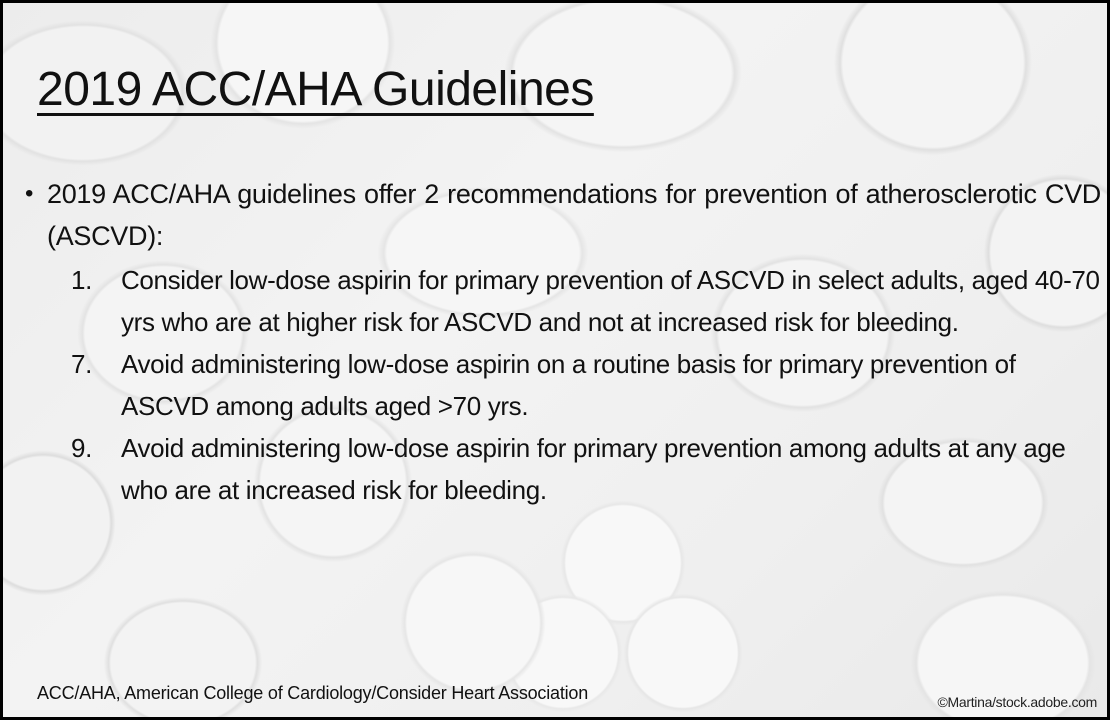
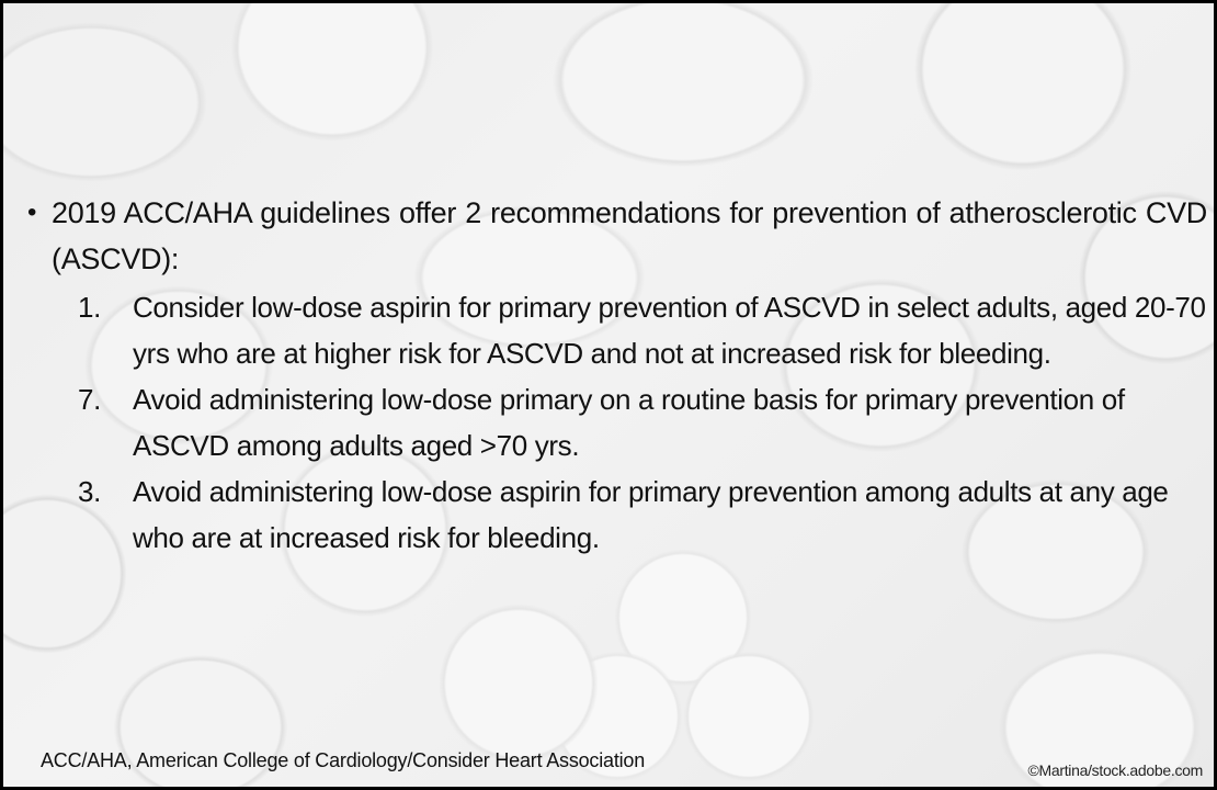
- 2019 ACC/AHA Guidelines
  •
  2019 ACC/AHA guidelines offer 2 recommendations for prevention of atherosclerotic CVD (ASCVD):
  1.
- Consider low-dose aspirin for primary prevention of ASCVD in select adults, aged 40-70 yrs who are at higher risk for ASCVD and not at increased risk for bleeding.
+ Consider low-dose aspirin for primary prevention of ASCVD in select adults, aged 20-70 yrs who are at higher risk for ASCVD and not at increased risk for bleeding.
  7.
- Avoid administering low-dose aspirin on a routine basis for primary prevention of ASCVD among adults aged >70 yrs.
+ Avoid administering low-dose primary on a routine basis for primary prevention of ASCVD among adults aged >70 yrs.
- 9.
+ 3.
  Avoid administering low-dose aspirin for primary prevention among adults at any age who are at increased risk for bleeding.
  ACC/AHA, American College of Cardiology/Consider Heart Association
  ©Martina/stock.adobe.com
